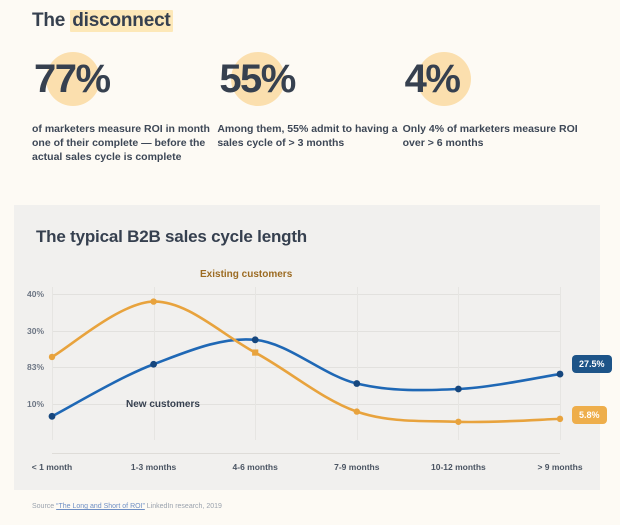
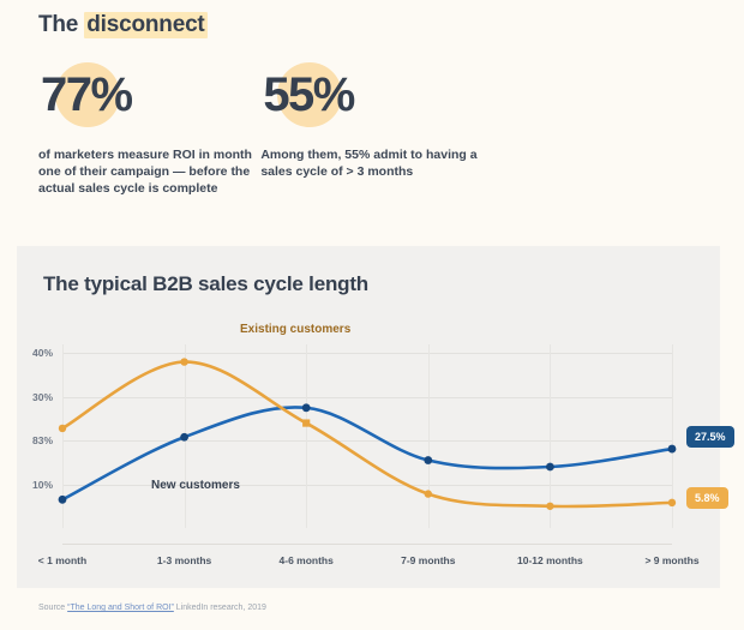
  The disconnect
  77%
- of marketers measure ROI in month one of their complete — before the actual sales cycle is complete
+ of marketers measure ROI in month one of their campaign — before the actual sales cycle is complete
  55%
  Among them, 55% admit to having a sales cycle of > 3 months
- 4%
- Only 4% of marketers measure ROI over > 6 months
  The typical B2B sales cycle length
  10%
  83%
  30%
  40%
  < 1 month
  1-3 months
  4-6 months
  7-9 months
  10-12 months
  > 9 months
  Existing customers
  New customers
  27.5%
  5.8%
